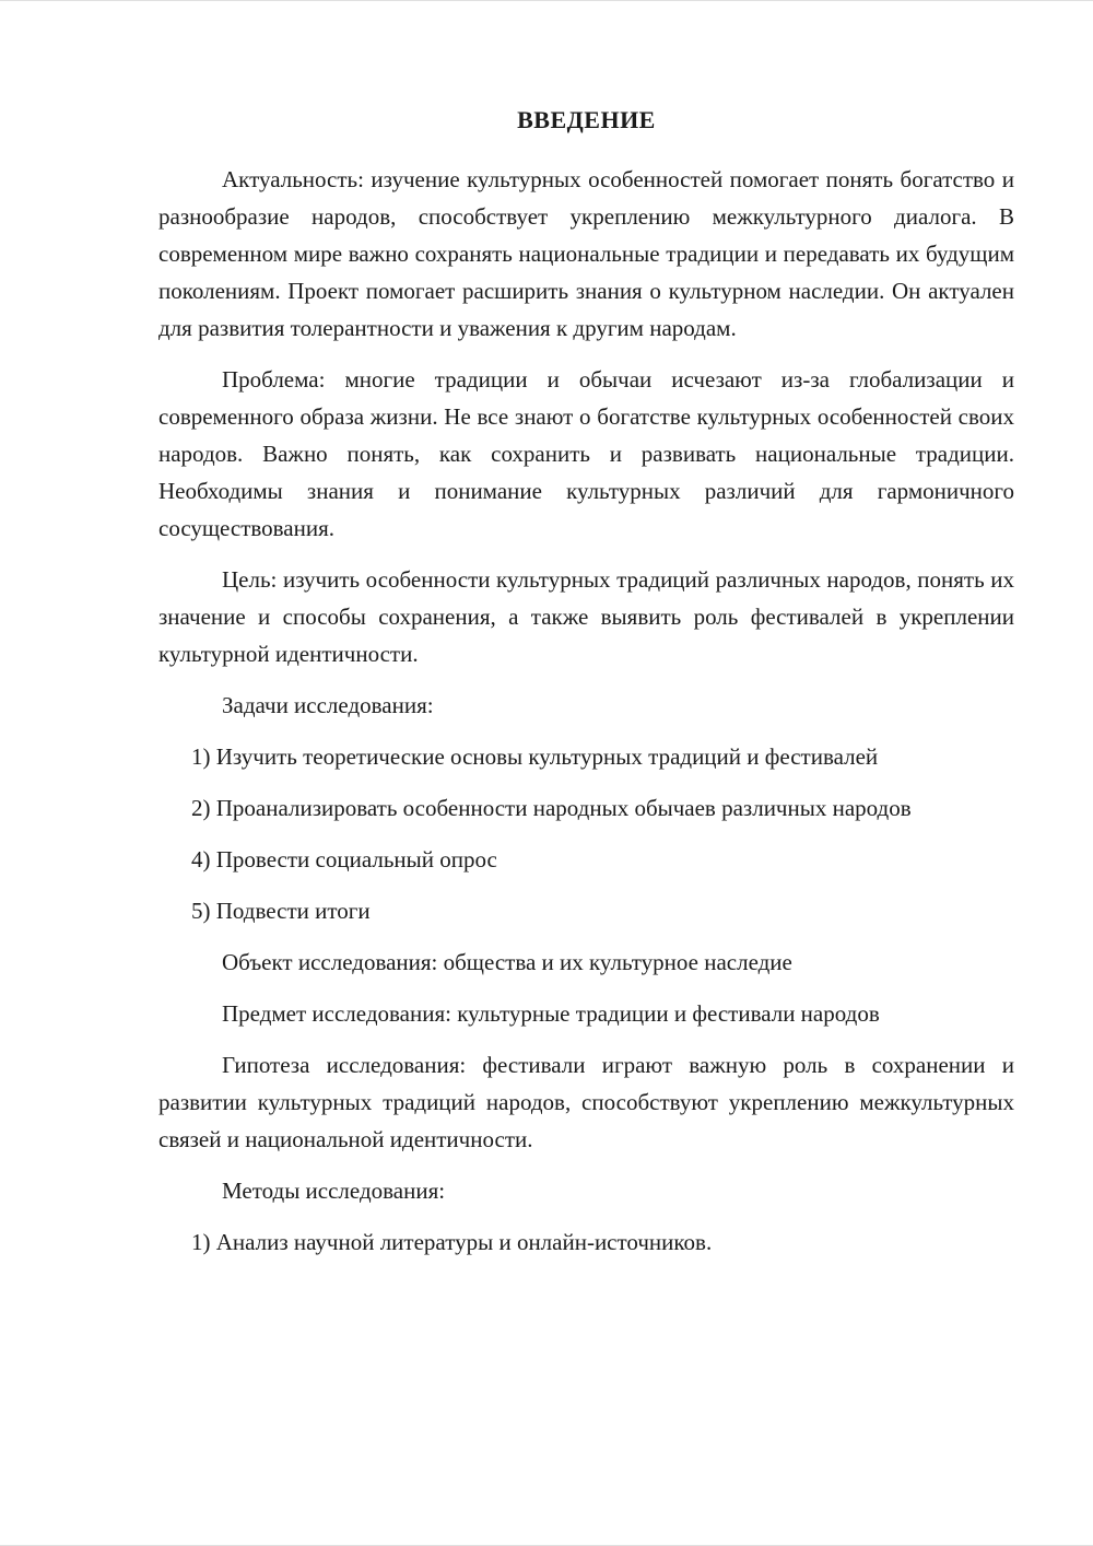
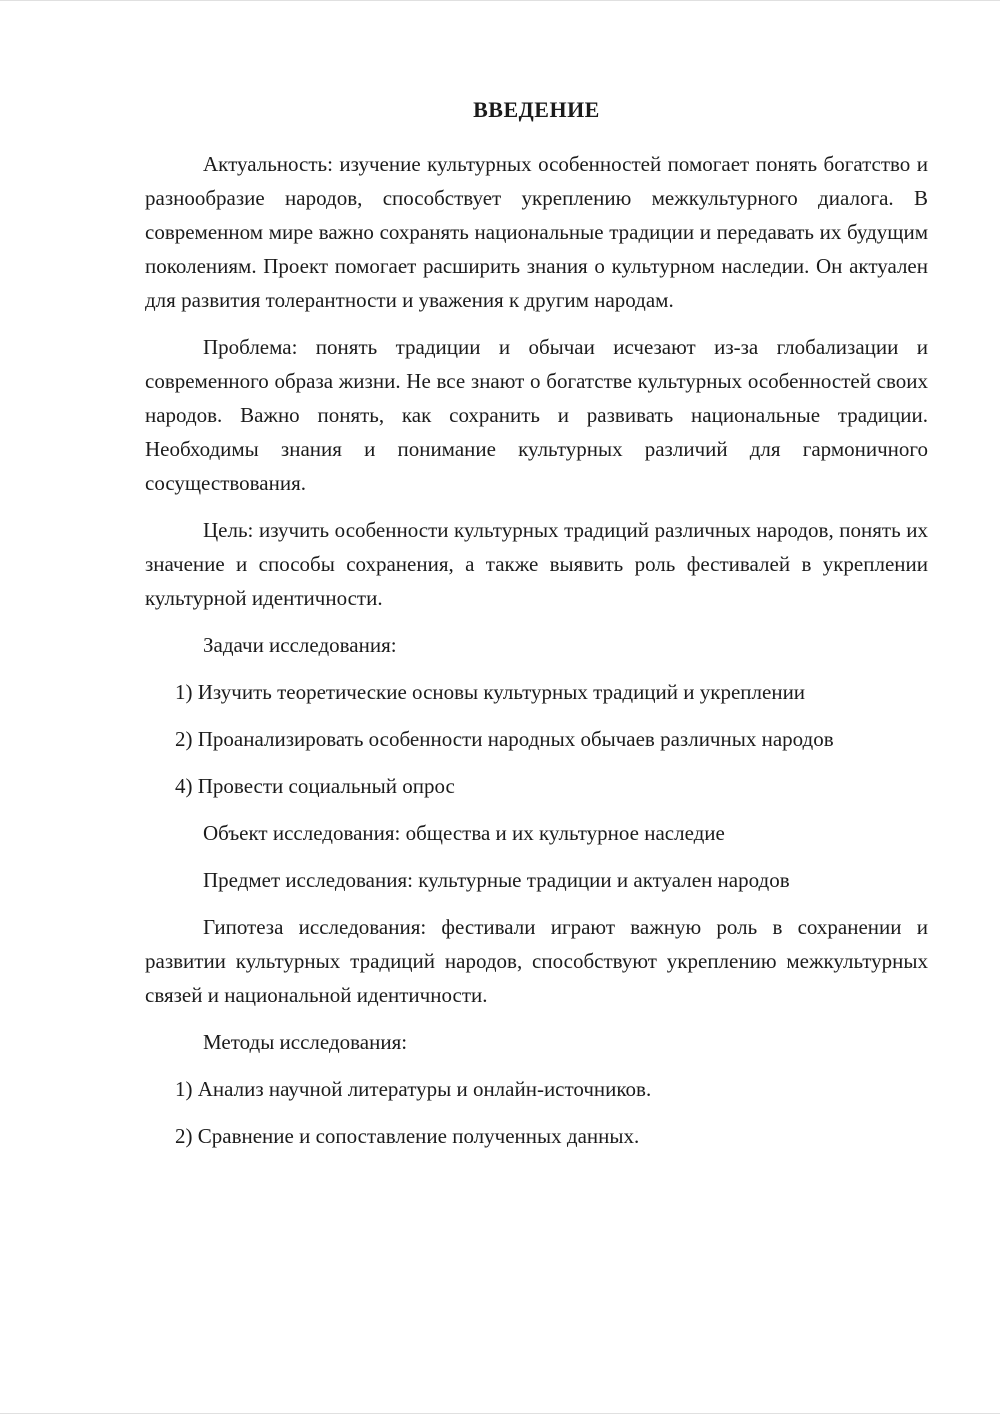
  ВВЕДЕНИЕ
  Актуальность: изучение культурных особенностей помогает понять богатство и разнообразие народов, способствует укреплению межкультурного диалога. В современном мире важно сохранять национальные традиции и передавать их будущим поколениям. Проект помогает расширить знания о культурном наследии. Он актуален для развития толерантности и уважения к другим народам.
- Проблема: многие традиции и обычаи исчезают из-за глобализации и современного образа жизни. Не все знают о богатстве культурных особенностей своих народов. Важно понять, как сохранить и развивать национальные традиции. Необходимы знания и понимание культурных различий для гармоничного сосуществования.
+ Проблема: понять традиции и обычаи исчезают из-за глобализации и современного образа жизни. Не все знают о богатстве культурных особенностей своих народов. Важно понять, как сохранить и развивать национальные традиции. Необходимы знания и понимание культурных различий для гармоничного сосуществования.
  Цель: изучить особенности культурных традиций различных народов, понять их значение и способы сохранения, а также выявить роль фестивалей в укреплении культурной идентичности.
  Задачи исследования:
- 1) Изучить теоретические основы культурных традиций и фестивалей
+ 1) Изучить теоретические основы культурных традиций и укреплении
  2) Проанализировать особенности народных обычаев различных народов
  4) Провести социальный опрос
- 5) Подвести итоги
  Объект исследования: общества и их культурное наследие
- Предмет исследования: культурные традиции и фестивали народов
+ Предмет исследования: культурные традиции и актуален народов
  Гипотеза исследования: фестивали играют важную роль в сохранении и развитии культурных традиций народов, способствуют укреплению межкультурных связей и национальной идентичности.
  Методы исследования:
  1) Анализ научной литературы и онлайн-источников.
+ 2) Сравнение и сопоставление полученных данных.
